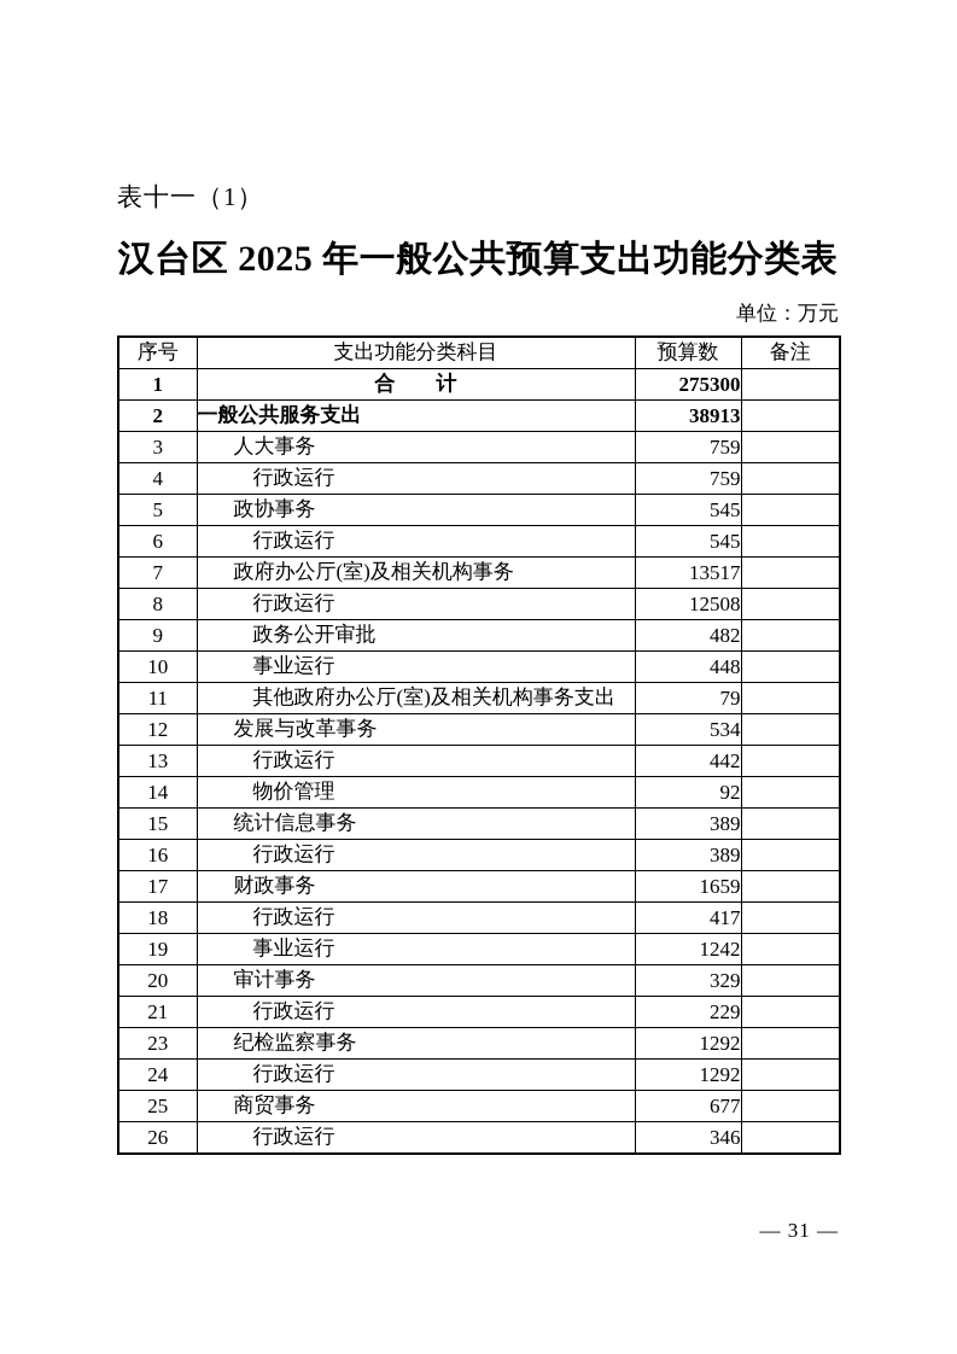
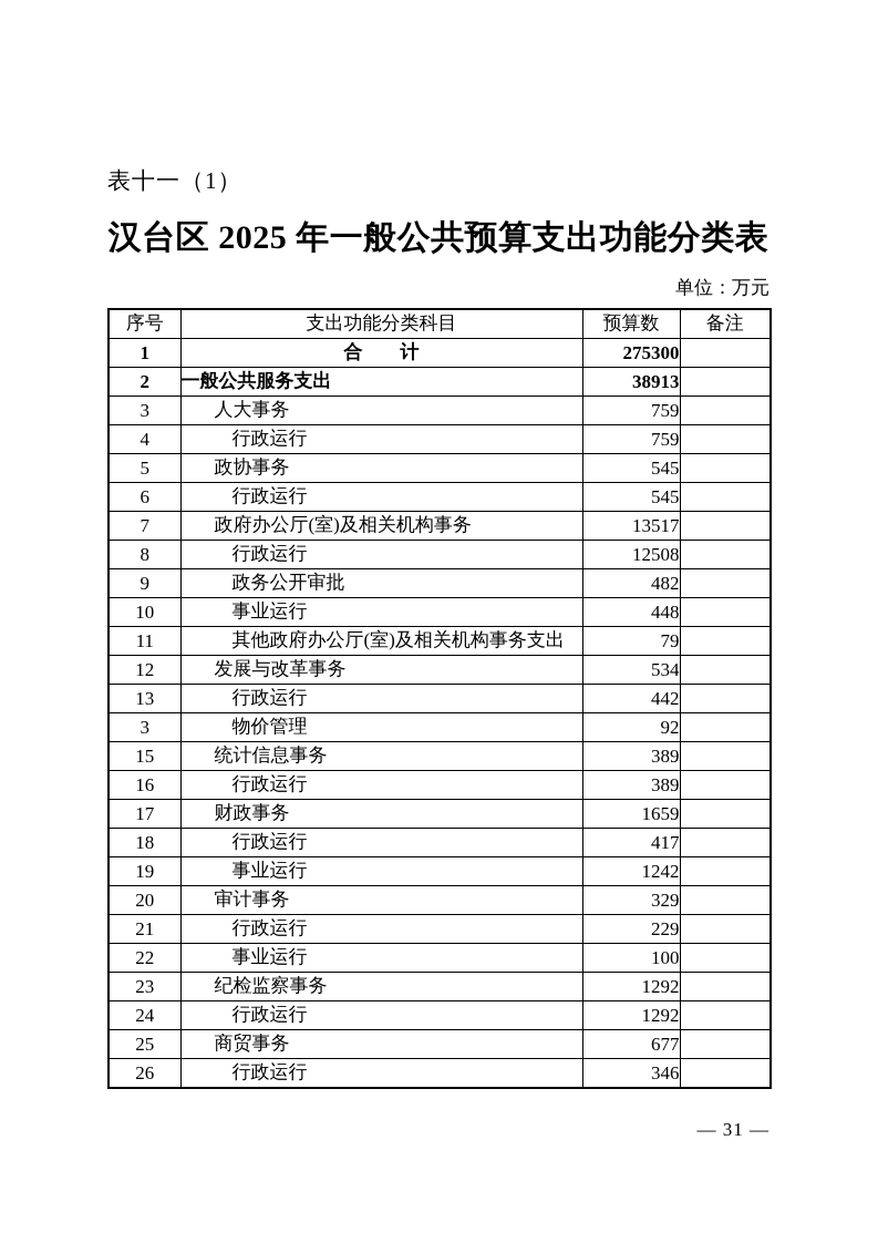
  表十一（1）
  汉台区 2025 年一般公共预算支出功能分类表
  单位：万元
  序号	支出功能分类科目	预算数	备注
  1	合 计	275300
  2	一般公共服务支出	38913
  3	人大事务	759
  4	行政运行	759
  5	政协事务	545
  6	行政运行	545
  7	政府办公厅(室)及相关机构事务	13517
  8	行政运行	12508
  9	政务公开审批	482
  10	事业运行	448
  11	其他政府办公厅(室)及相关机构事务支出	79
  12	发展与改革事务	534
  13	行政运行	442
- 14	物价管理	92
+ 3	物价管理	92
  15	统计信息事务	389
  16	行政运行	389
  17	财政事务	1659
  18	行政运行	417
  19	事业运行	1242
  20	审计事务	329
  21	行政运行	229
+ 22	事业运行	100
  23	纪检监察事务	1292
  24	行政运行	1292
  25	商贸事务	677
  26	行政运行	346
  — 31 —
